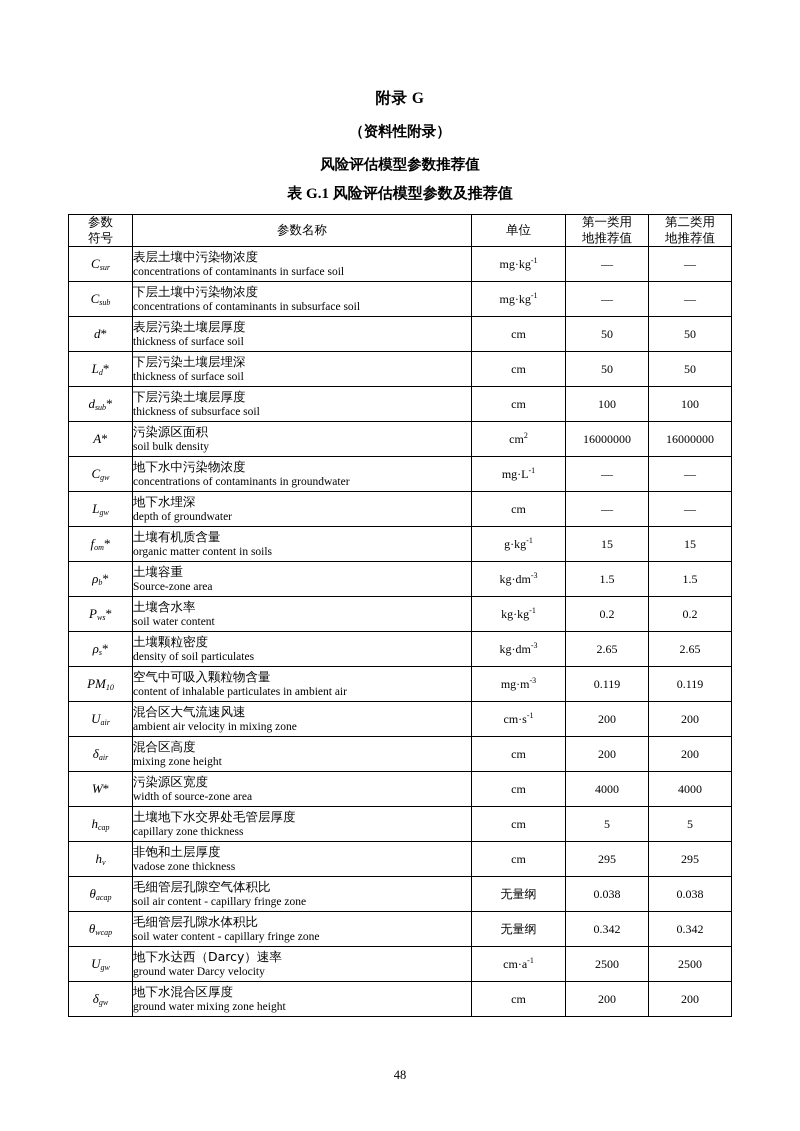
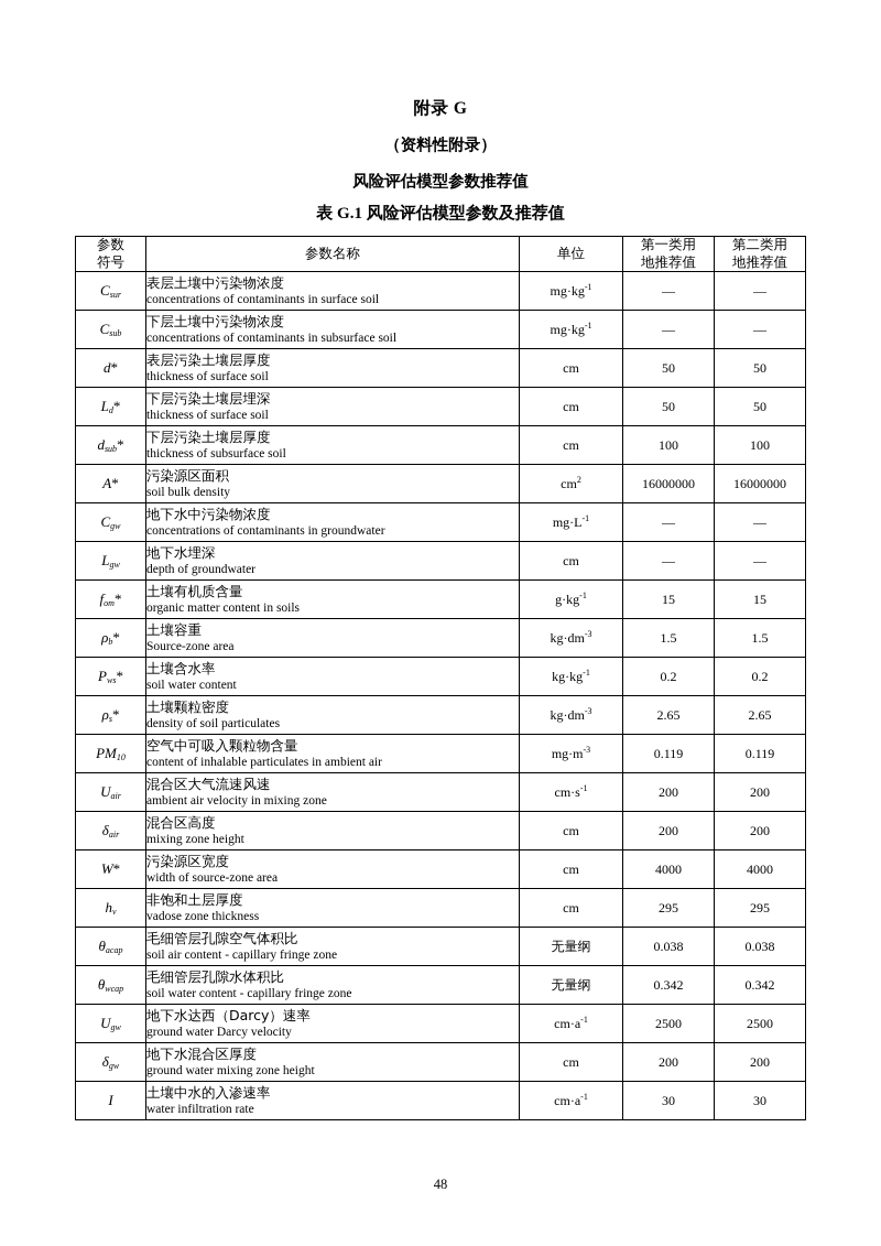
  附录 G
  （资料性附录）
  风险评估模型参数推荐值
  表 G.1 风险评估模型参数及推荐值
  参数 符号	参数名称	单位	第一类用 地推荐值	第二类用 地推荐值
  Csur	表层土壤中污染物浓度concentrations of contaminants in surface soil	mg·kg-1	—	—
  Csub	下层土壤中污染物浓度concentrations of contaminants in subsurface soil	mg·kg-1	—	—
  d*	表层污染土壤层厚度thickness of surface soil	cm	50	50
  Ld*	下层污染土壤层埋深thickness of surface soil	cm	50	50
  dsub*	下层污染土壤层厚度thickness of subsurface soil	cm	100	100
  A*	污染源区面积soil bulk density	cm2	16000000	16000000
  Cgw	地下水中污染物浓度concentrations of contaminants in groundwater	mg·L-1	—	—
  Lgw	地下水埋深depth of groundwater	cm	—	—
  fom*	土壤有机质含量organic matter content in soils	g·kg-1	15	15
  ρb*	土壤容重Source-zone area	kg·dm-3	1.5	1.5
  Pws*	土壤含水率soil water content	kg·kg-1	0.2	0.2
  ρs*	土壤颗粒密度density of soil particulates	kg·dm-3	2.65	2.65
  PM10	空气中可吸入颗粒物含量content of inhalable particulates in ambient air	mg·m-3	0.119	0.119
  Uair	混合区大气流速风速ambient air velocity in mixing zone	cm·s-1	200	200
  δair	混合区高度mixing zone height	cm	200	200
  W*	污染源区宽度width of source-zone area	cm	4000	4000
- hcap	土壤地下水交界处毛管层厚度capillary zone thickness	cm	5	5
  hv	非饱和土层厚度vadose zone thickness	cm	295	295
  θacap	毛细管层孔隙空气体积比soil air content - capillary fringe zone	无量纲	0.038	0.038
  θwcap	毛细管层孔隙水体积比soil water content - capillary fringe zone	无量纲	0.342	0.342
  Ugw	地下水达西（Darcy）速率ground water Darcy velocity	cm·a-1	2500	2500
  δgw	地下水混合区厚度ground water mixing zone height	cm	200	200
+ I	土壤中水的入渗速率water infiltration rate	cm·a-1	30	30
  48
